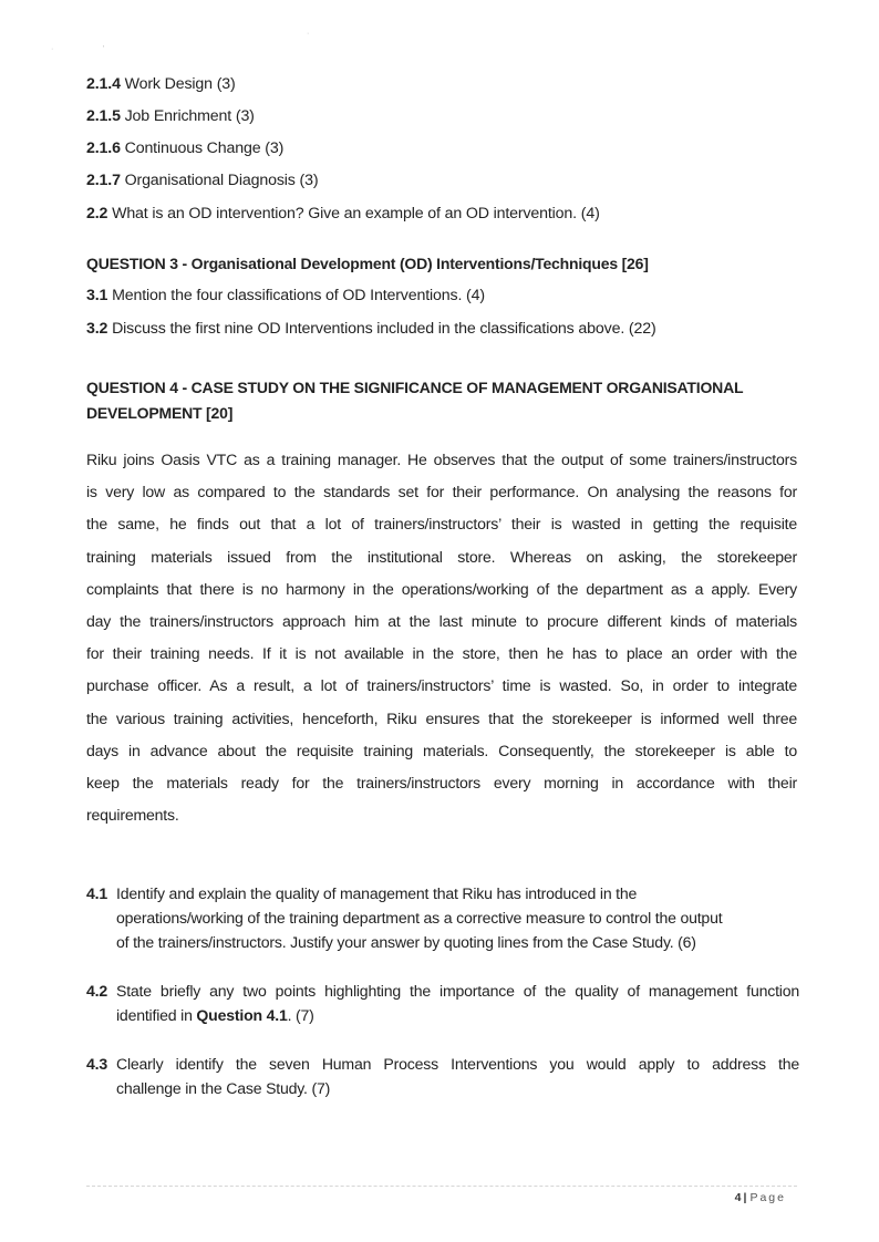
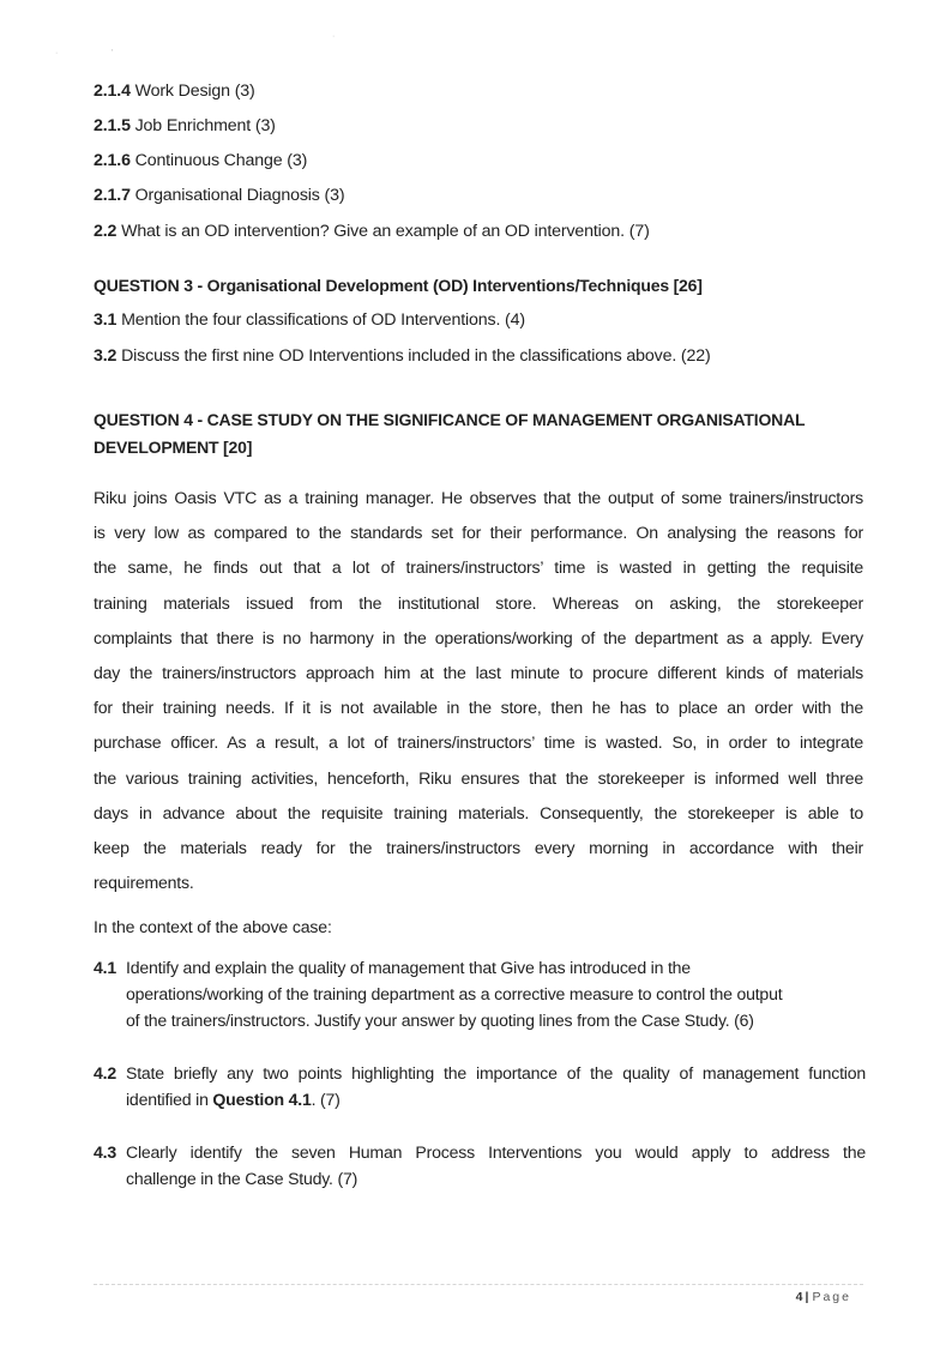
  2.1.4 Work Design (3)
  2.1.5 Job Enrichment (3)
  2.1.6 Continuous Change (3)
  2.1.7 Organisational Diagnosis (3)
- 2.2 What is an OD intervention? Give an example of an OD intervention. (4)
+ 2.2 What is an OD intervention? Give an example of an OD intervention. (7)
  QUESTION 3 - Organisational Development (OD) Interventions/Techniques [26]
  3.1 Mention the four classifications of OD Interventions. (4)
  3.2 Discuss the first nine OD Interventions included in the classifications above. (22)
  QUESTION 4 - CASE STUDY ON THE SIGNIFICANCE OF MANAGEMENT ORGANISATIONAL
  DEVELOPMENT [20]
  Riku joins Oasis VTC as a training manager. He observes that the output of some trainers/instructors
  is very low as compared to the standards set for their performance. On analysing the reasons for
- the same, he finds out that a lot of trainers/instructors’ their is wasted in getting the requisite
+ the same, he finds out that a lot of trainers/instructors’ time is wasted in getting the requisite
  training materials issued from the institutional store. Whereas on asking, the storekeeper
  complaints that there is no harmony in the operations/working of the department as a apply. Every
  day the trainers/instructors approach him at the last minute to procure different kinds of materials
  for their training needs. If it is not available in the store, then he has to place an order with the
  purchase officer. As a result, a lot of trainers/instructors’ time is wasted. So, in order to integrate
  the various training activities, henceforth, Riku ensures that the storekeeper is informed well three
  days in advance about the requisite training materials. Consequently, the storekeeper is able to
  keep the materials ready for the trainers/instructors every morning in accordance with their
  requirements.
+ In the context of the above case:
  4.1
- Identify and explain the quality of management that Riku has introduced in the
+ Identify and explain the quality of management that Give has introduced in the
  operations/working of the training department as a corrective measure to control the output
  of the trainers/instructors. Justify your answer by quoting lines from the Case Study. (6)
  4.2
  State briefly any two points highlighting the importance of the quality of management function
  identified in Question 4.1. (7)
  4.3
  Clearly identify the seven Human Process Interventions you would apply to address the
  challenge in the Case Study. (7)
  4 | Page
